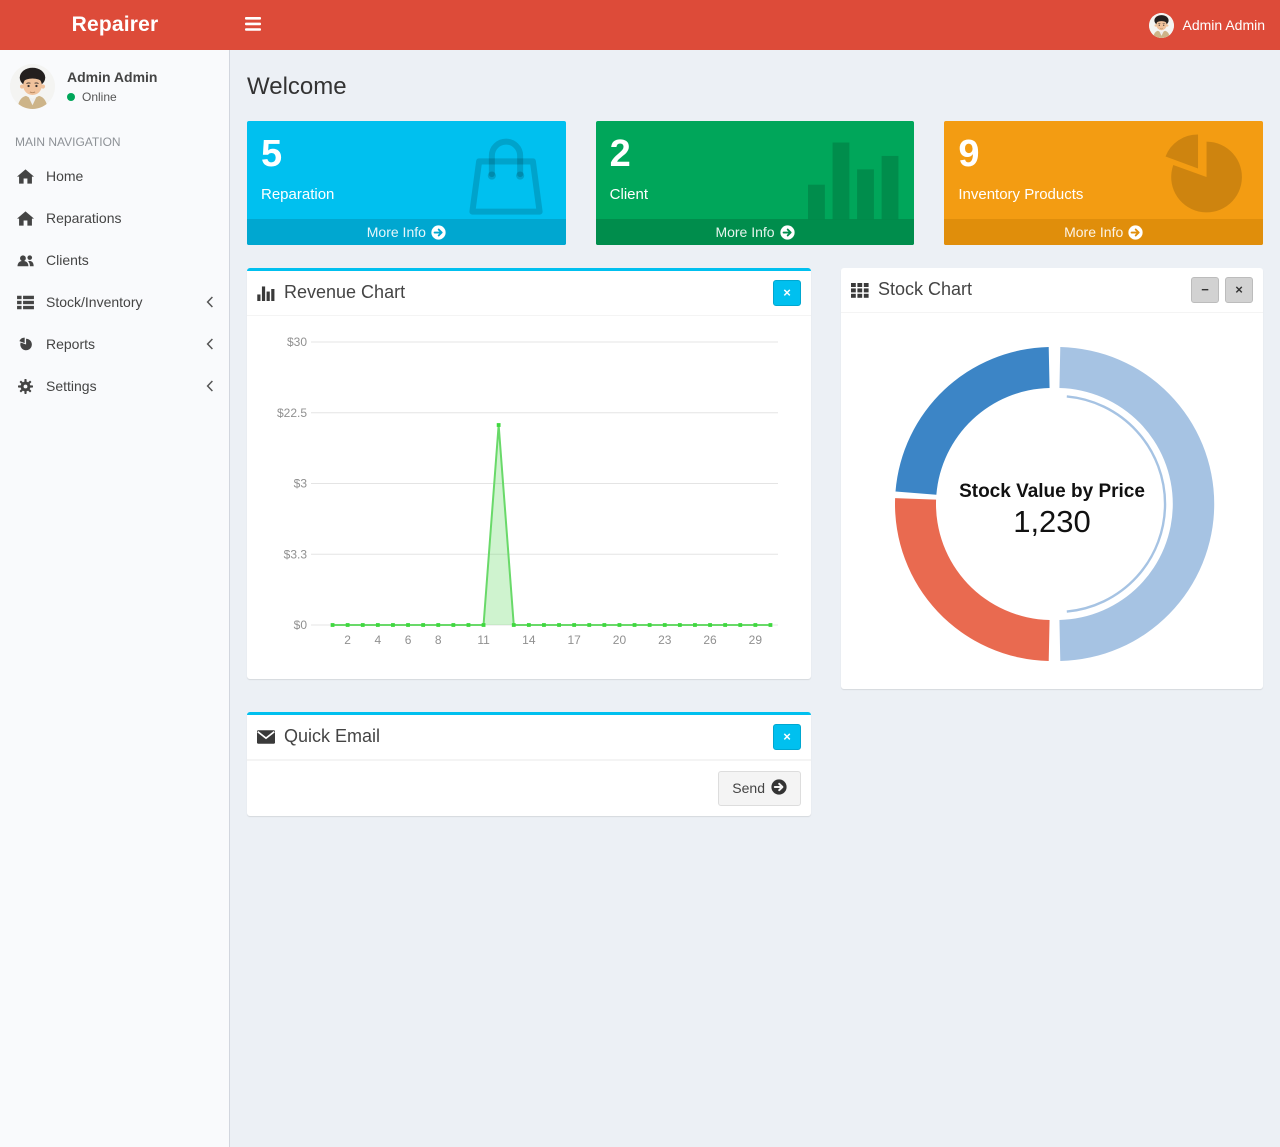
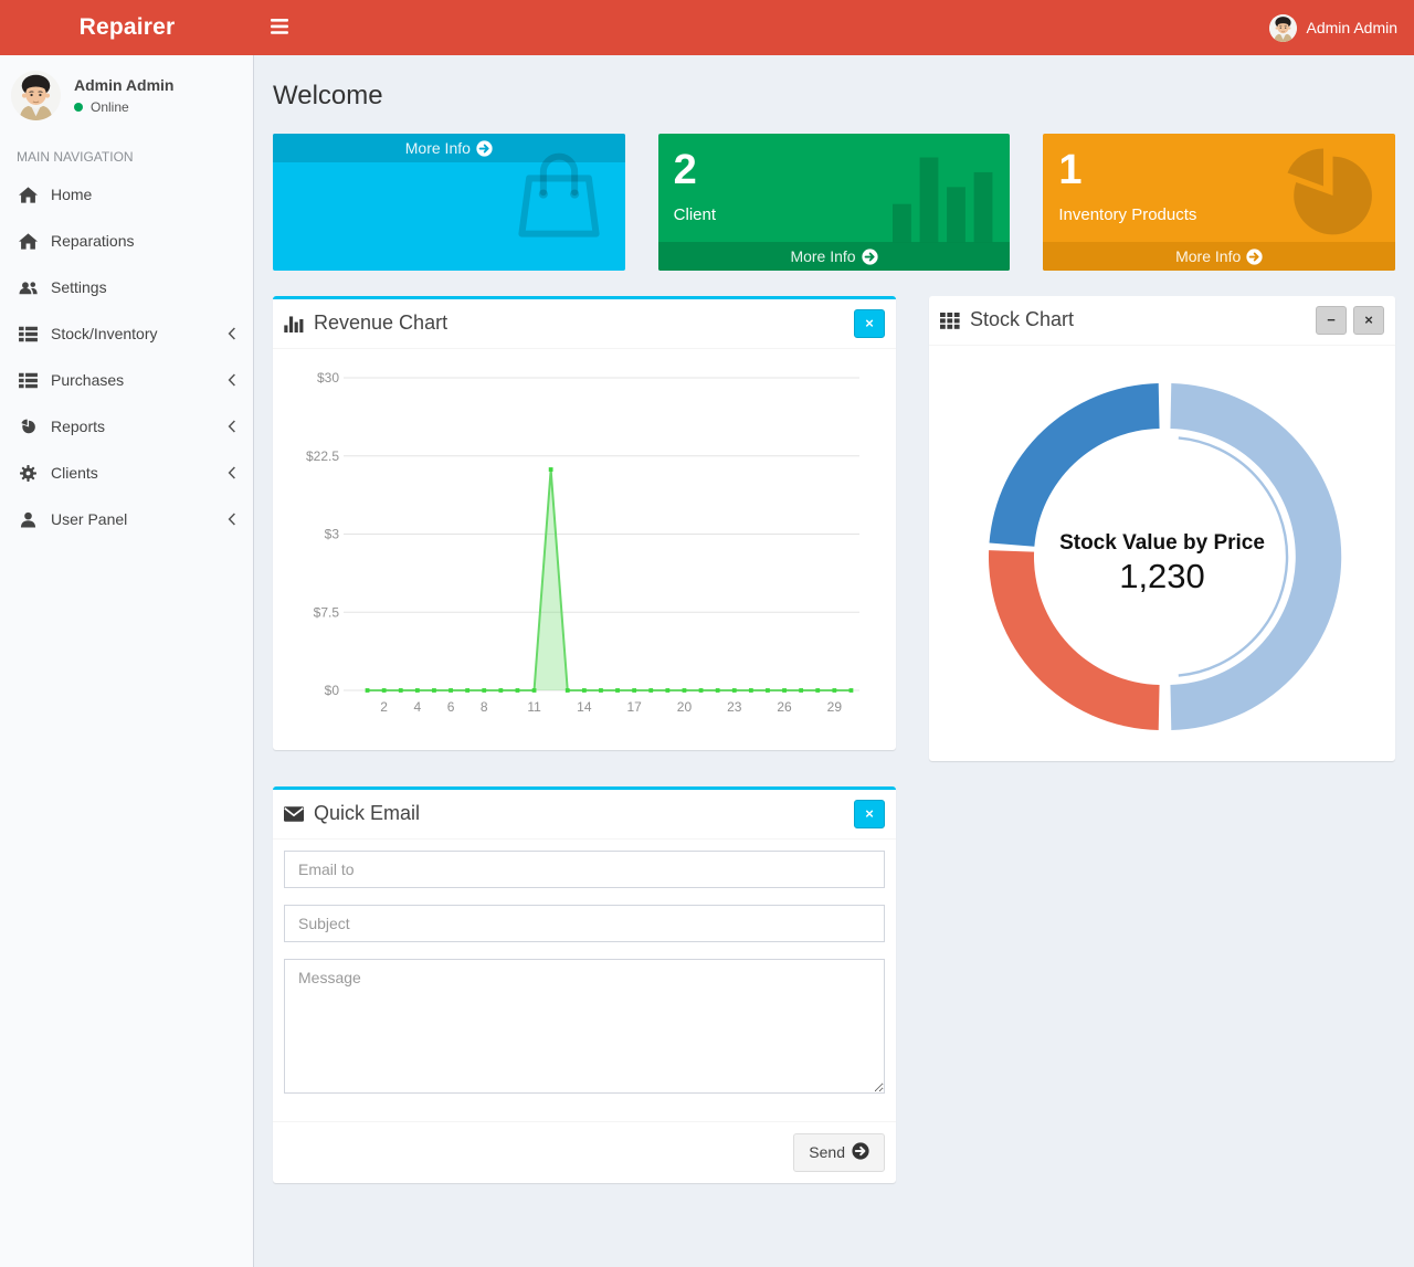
  Repairer
  Admin Admin
  Admin Admin
  Online
  MAIN NAVIGATION
  Home
  Reparations
- Clients
+ Settings
  Stock/Inventory
+ Purchases
  Reports
- Settings
+ Clients
+ User Panel
  Welcome
- 5
- Reparation
  More Info
  2
  Client
  More Info
- 9
+ 1
  Inventory Products
  More Info
  Revenue Chart
  ×
  $0
- $3.3
+ $7.5
  $3
  $22.5
  $30
  2
  4
  6
  8
  11
  14
  17
  20
  23
  26
  29
  Stock Chart
  −
  ×
  Stock Value by Price
  1,230
  Quick Email
  ×
+ Email to
+ Subject
+ Message
  Send
